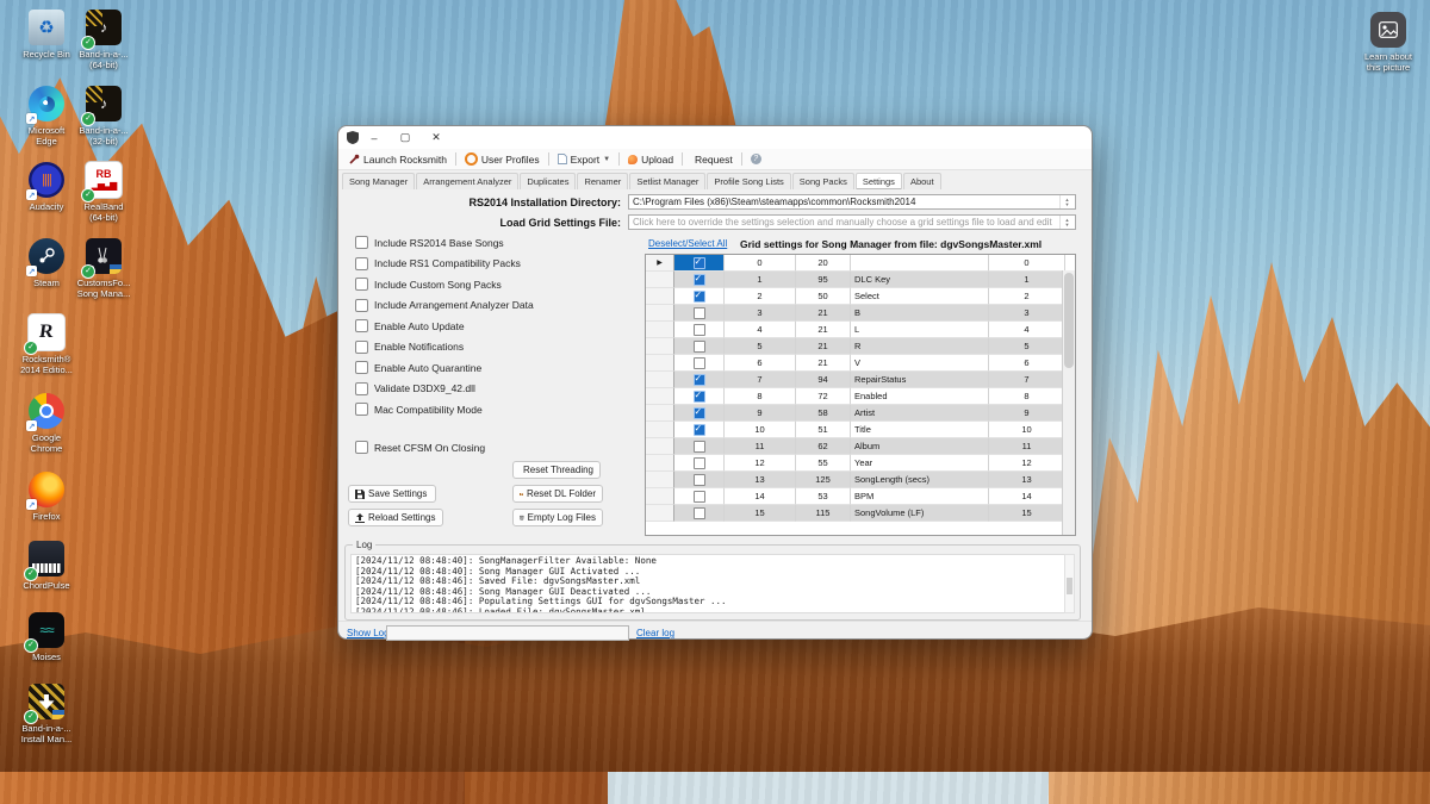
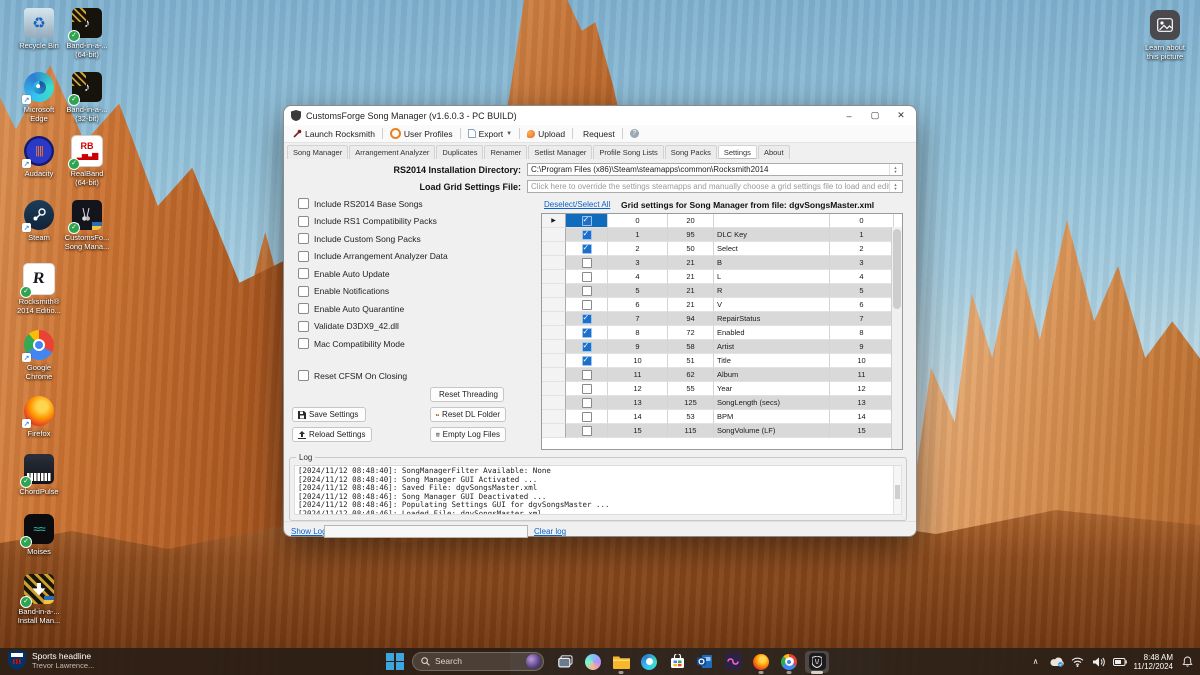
  ♻
  Recycle Bin
  ♪
  Band-in-a-...
  (64-bit)
  Microsoft
  Edge
  ♪
  Band-in-a-...
  (32-bit)
  ||||
  Audacity
  RB
  ▂▅▃▆
  RealBand
  (64-bit)
  Steam
  CustomsFo...
  Song Mana...
  Rocksmith®
  2014 Editio...
  Google
  Chrome
  Firefox
  ChordPulse
  ≈≈
  Moises
  Band-in-a-...
  Install Man...
  Learn about
  this picture
+ CustomsForge Song Manager (v1.6.0.3 - PC BUILD)
  –
  ▢
  ✕
  Launch Rocksmith
  User Profiles
  Export
  Upload
  Request
  Song Manager
  Arrangement Analyzer
  Duplicates
  Renamer
  Setlist Manager
  Profile Song Lists
  Song Packs
  Settings
  About
  RS2014 Installation Directory:
  C:\Program Files (x86)\Steam\steamapps\common\Rocksmith2014
  Load Grid Settings File:
- Click here to override the settings selection and manually choose a grid settings file to load and edit
+ Click here to override the settings steamapps and manually choose a grid settings file to load and edit
  Include RS2014 Base Songs
  Include RS1 Compatibility Packs
  Include Custom Song Packs
  Include Arrangement Analyzer Data
  Enable Auto Update
  Enable Notifications
  Enable Auto Quarantine
  Validate D3DX9_42.dll
  Mac Compatibility Mode
  Reset CFSM On Closing
  Save Settings
  Reload Settings
  Reset Threading
  Reset DL Folder
  Empty Log Files
  Deselect/Select All
  Grid settings for Song Manager from file: dgvSongsMaster.xml
  0
  20
  0
  1
  95
  DLC Key
  1
  2
  50
  Select
  2
  3
  21
  B
  3
  4
  21
  L
  4
  5
  21
  R
  5
  6
  21
  V
  6
  7
  94
  RepairStatus
  7
  8
  72
  Enabled
  8
  9
  58
  Artist
  9
  10
  51
  Title
  10
  11
  62
  Album
  11
  12
  55
  Year
  12
  13
  125
  SongLength (secs)
  13
  14
  53
  BPM
  14
  15
  115
  SongVolume (LF)
  15
  Log
  [2024/11/12 08:48:40]: SongManagerFilter Available: None
  [2024/11/12 08:48:40]: Song Manager GUI Activated ...
  [2024/11/12 08:48:46]: Saved File: dgvSongsMaster.xml
  [2024/11/12 08:48:46]: Song Manager GUI Deactivated ...
  [2024/11/12 08:48:46]: Populating Settings GUI for dgvSongsMaster ...
  [2024/11/12 08:48:46]: Loaded File: dgvSongsMaster.xml
  Show Lo
  Clear log
+ Sports headline
+ Trevor Lawrence...
+ Search
+ ∧
+ 8:48 AM
+ 11/12/2024
